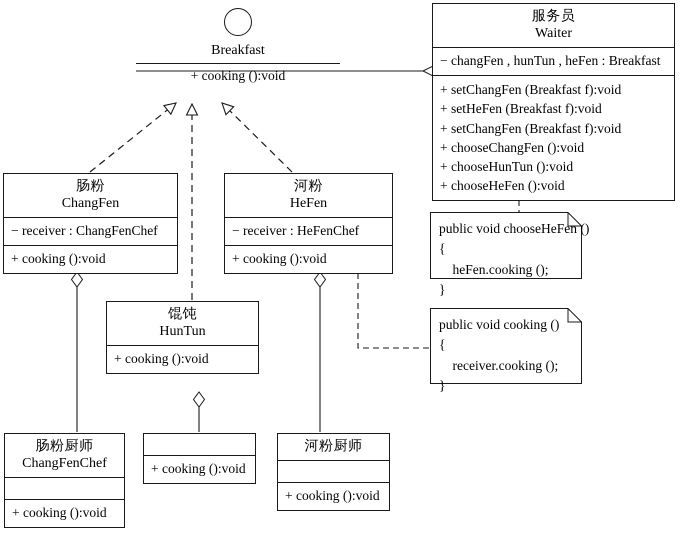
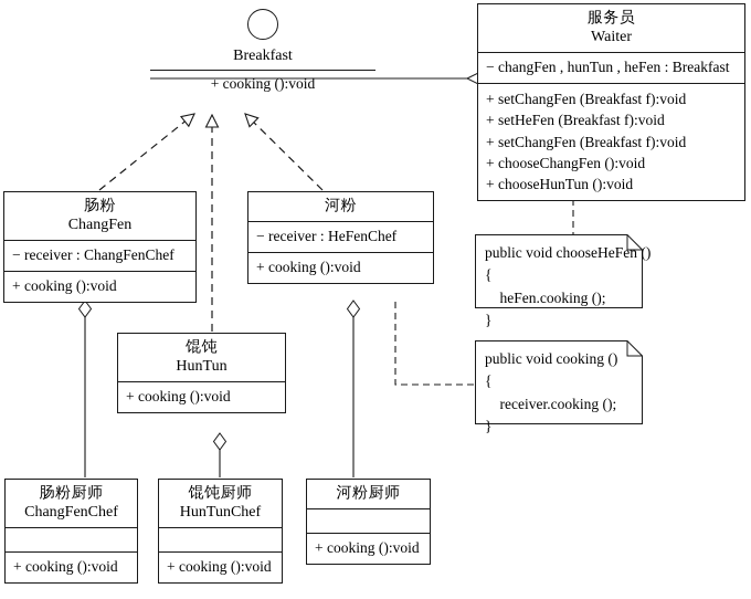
  Breakfast
  + cooking ():void
  服务员
  Waiter
  − changFen , hunTun , heFen : Breakfast
  + setChangFen (Breakfast f):void
  + setHeFen (Breakfast f):void
  + setChangFen (Breakfast f):void
  + chooseChangFen ():void
  + chooseHunTun ():void
- + chooseHeFen ():void
  肠粉
  ChangFen
  − receiver : ChangFenChef
  + cooking ():void
  河粉
- HeFen
  − receiver : HeFenChef
  + cooking ():void
  馄饨
  HunTun
  + cooking ():void
  肠粉厨师
  ChangFenChef
  + cooking ():void
+ 馄饨厨师
+ HunTunChef
  + cooking ():void
  河粉厨师
  + cooking ():void
  public void chooseHeFen ()
  {
  heFen.cooking ();
  }
  public void cooking ()
  {
  receiver.cooking ();
  }
